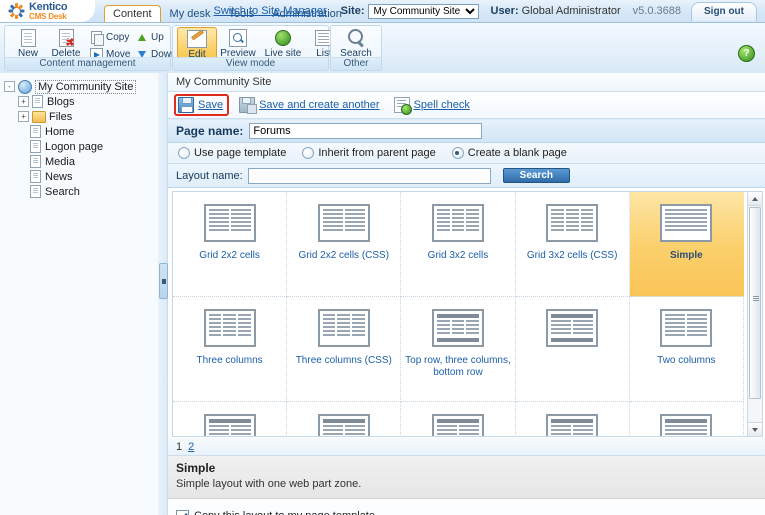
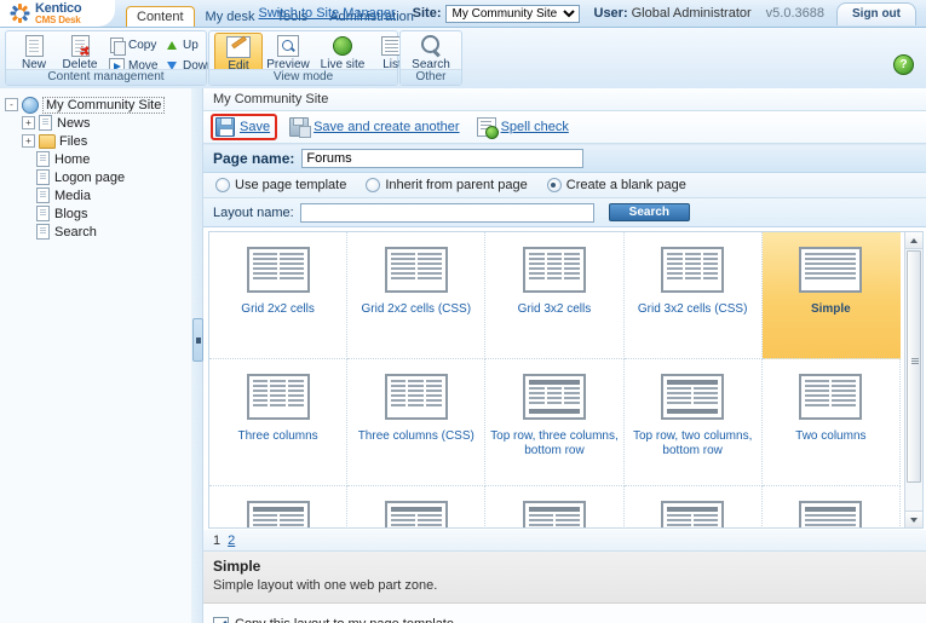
  Kentico
  CMS Desk
  Content
  My desk
  Tools
  Administration
  Switch to Site Manager
  Site:
  My Community Site
  User:
  Global Administrator
  v5.0.3688
  Sign out
  New
  ✖
  Delete
  Copy
  Move
  Up
  Dow
  Content management
  Edit
  Preview
  Live site
  Lis
  View mode
  Search
  Other
  ?
  -
  My Community Site
  +
- Blogs
+ News
  +
  Files
  Home
  Logon page
  Media
- News
+ Blogs
  Search
  My Community Site
  Save
  Save and create another
  Spell check
  Page name:
  Forums
  Use page template
  Inherit from parent page
  Create a blank page
  Layout name:
  Search
  Grid 2x2 cells
  Grid 2x2 cells (CSS)
  Grid 3x2 cells
  Grid 3x2 cells (CSS)
  Simple
  Three columns
  Three columns (CSS)
  Top row, three columns, bottom row
+ Top row, two columns, bottom row
  Two columns
  1
  2
  Simple
  Simple layout with one web part zone.
